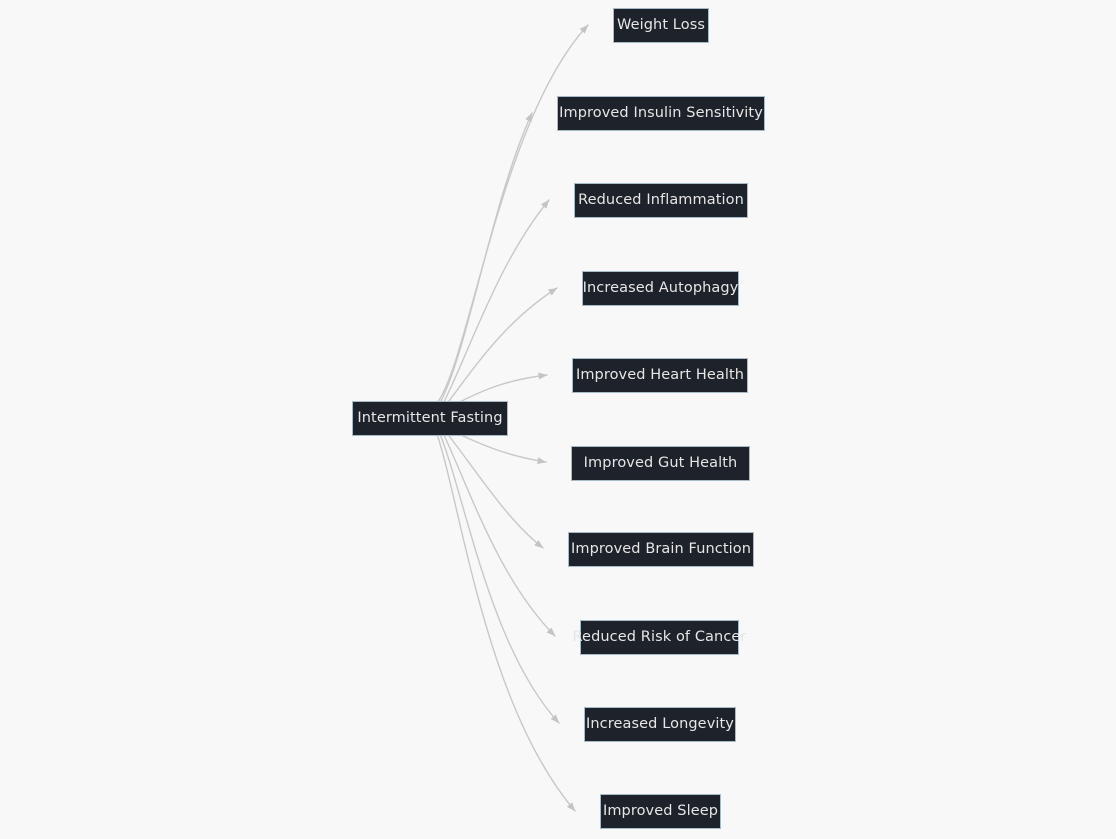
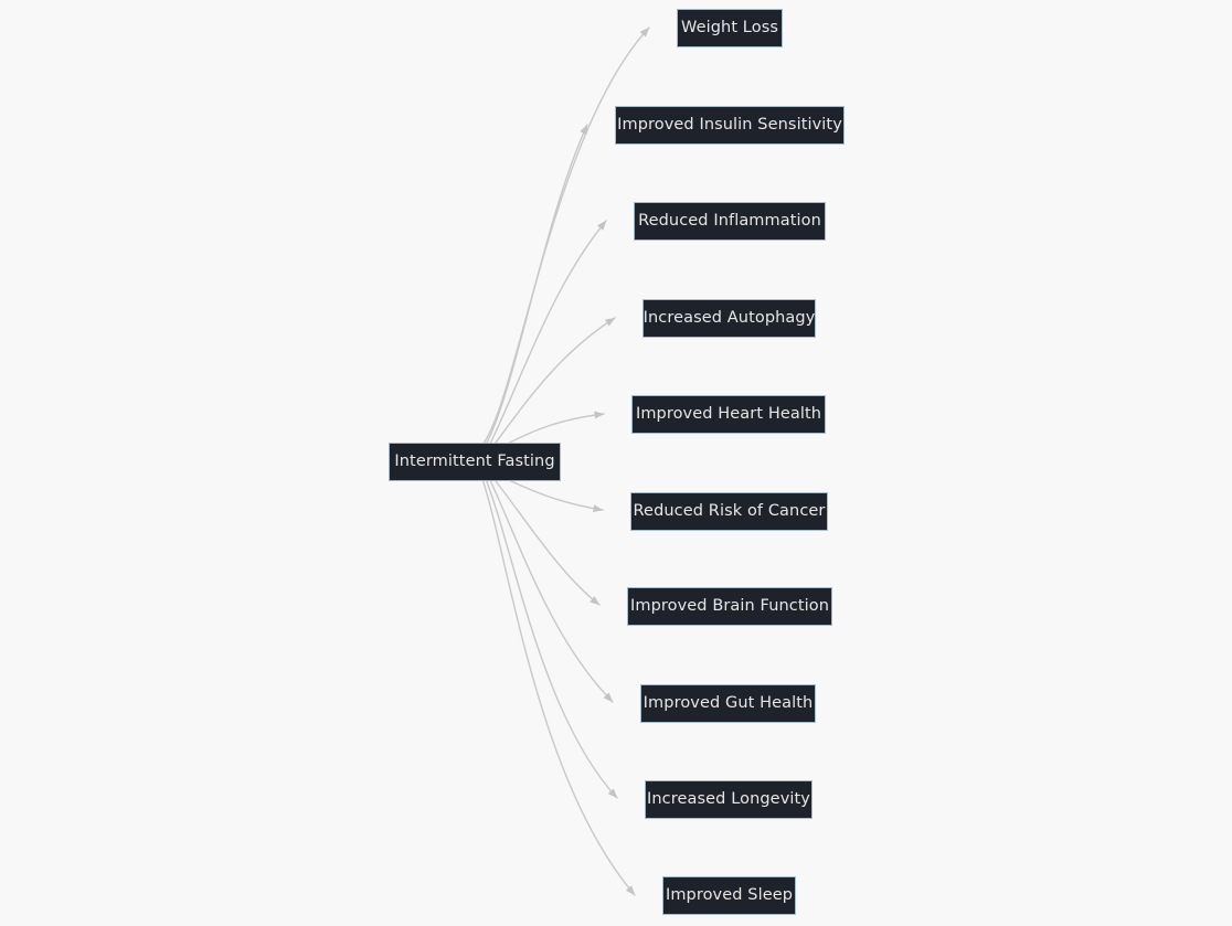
  Intermittent Fasting
  Weight Loss
  Improved Insulin Sensitivity
  Reduced Inflammation
  Increased Autophagy
  Improved Heart Health
- Improved Gut Health
+ Reduced Risk of Cancer
  Improved Brain Function
- Reduced Risk of Cancer
+ Improved Gut Health
  Increased Longevity
  Improved Sleep
